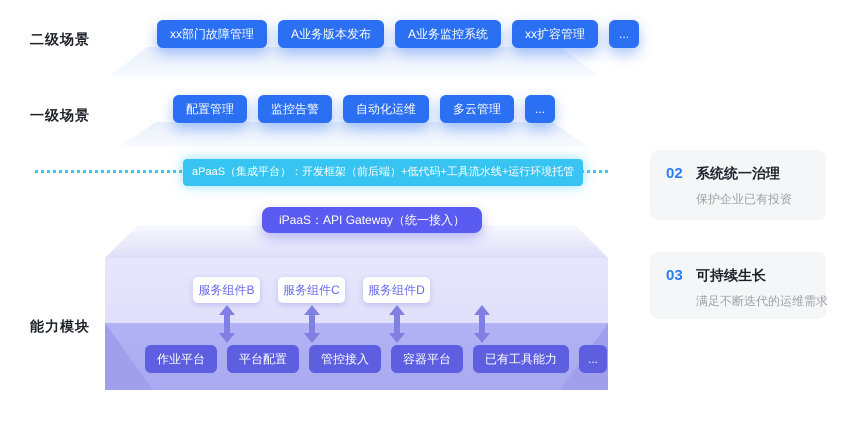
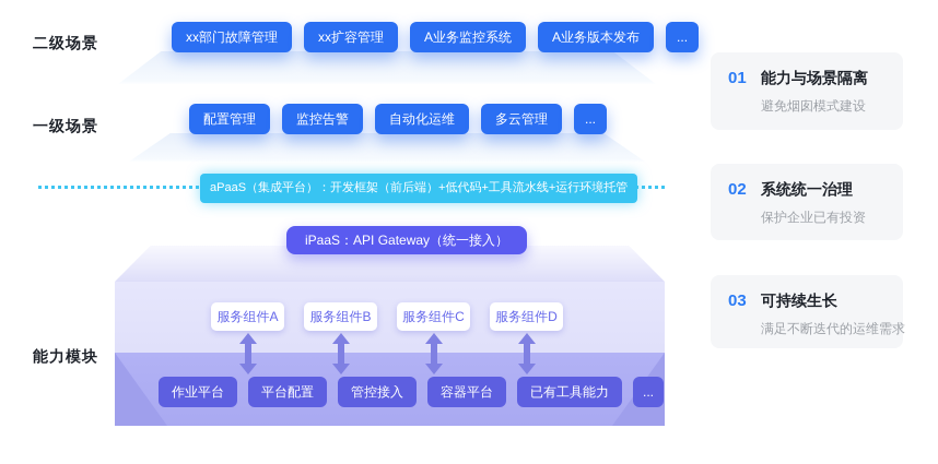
  二级场景
  一级场景
  能力模块
  xx部门故障管理
- A业务版本发布
+ xx扩容管理
  A业务监控系统
- xx扩容管理
+ A业务版本发布
  ...
  配置管理
  监控告警
  自动化运维
  多云管理
  ...
  aPaaS（集成平台）：开发框架（前后端）+低代码+工具流水线+运行环境托管
  iPaaS：API Gateway（统一接入）
+ 服务组件A
  服务组件B
  服务组件C
  服务组件D
  作业平台
  平台配置
  管控接入
  容器平台
  已有工具能力
  ...
+ 01
+ 能力与场景隔离
+ 避免烟囱模式建设
  02
  系统统一治理
  保护企业已有投资
  03
  可持续生长
  满足不断迭代的运维需求
